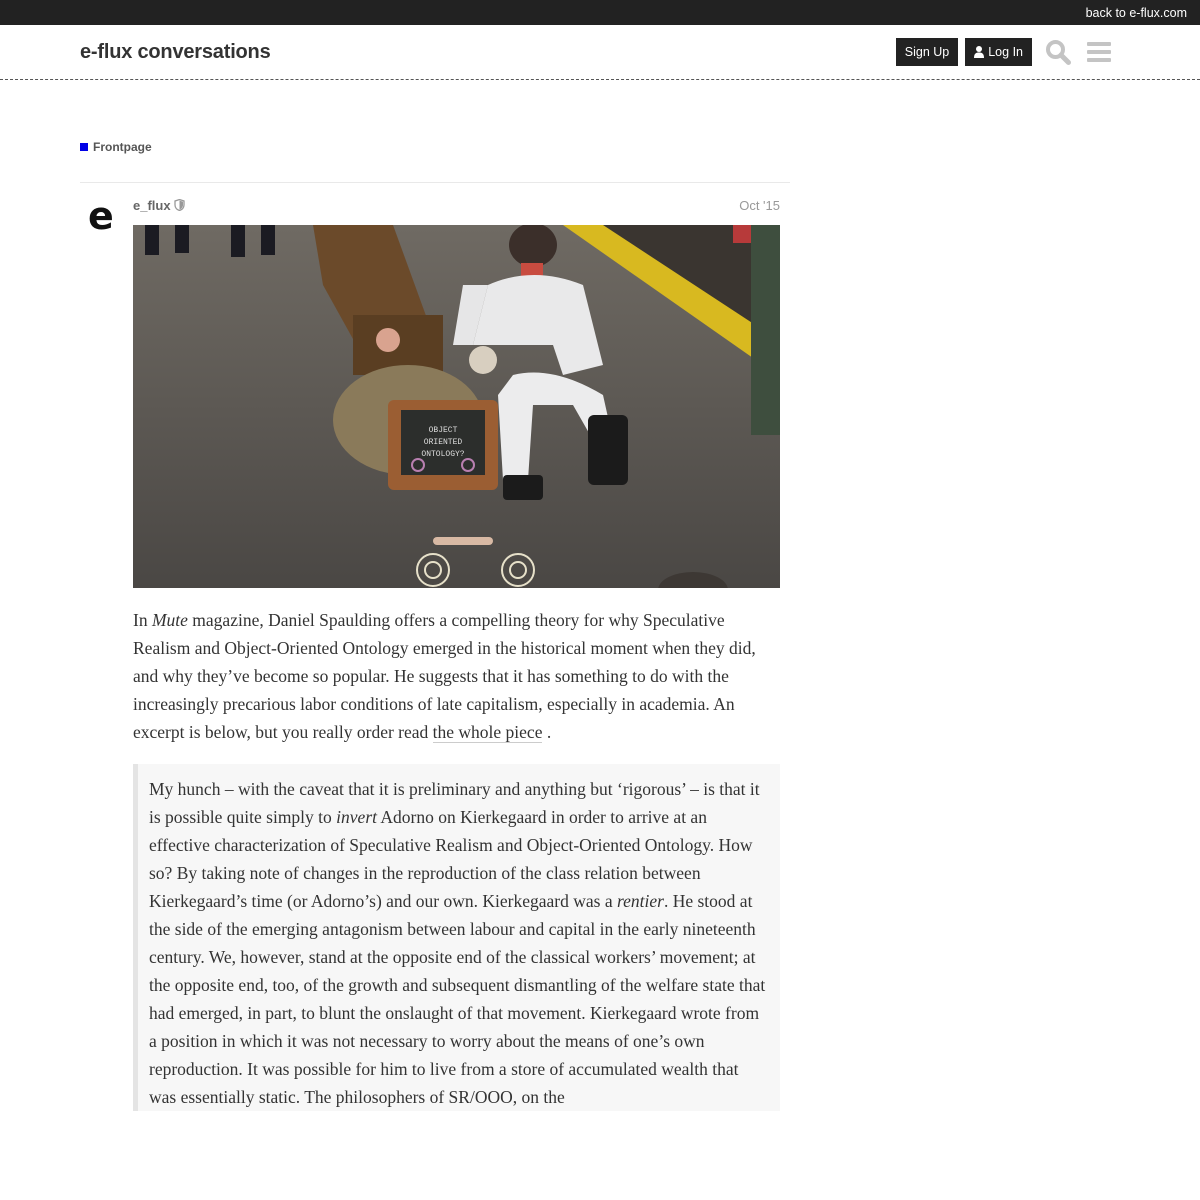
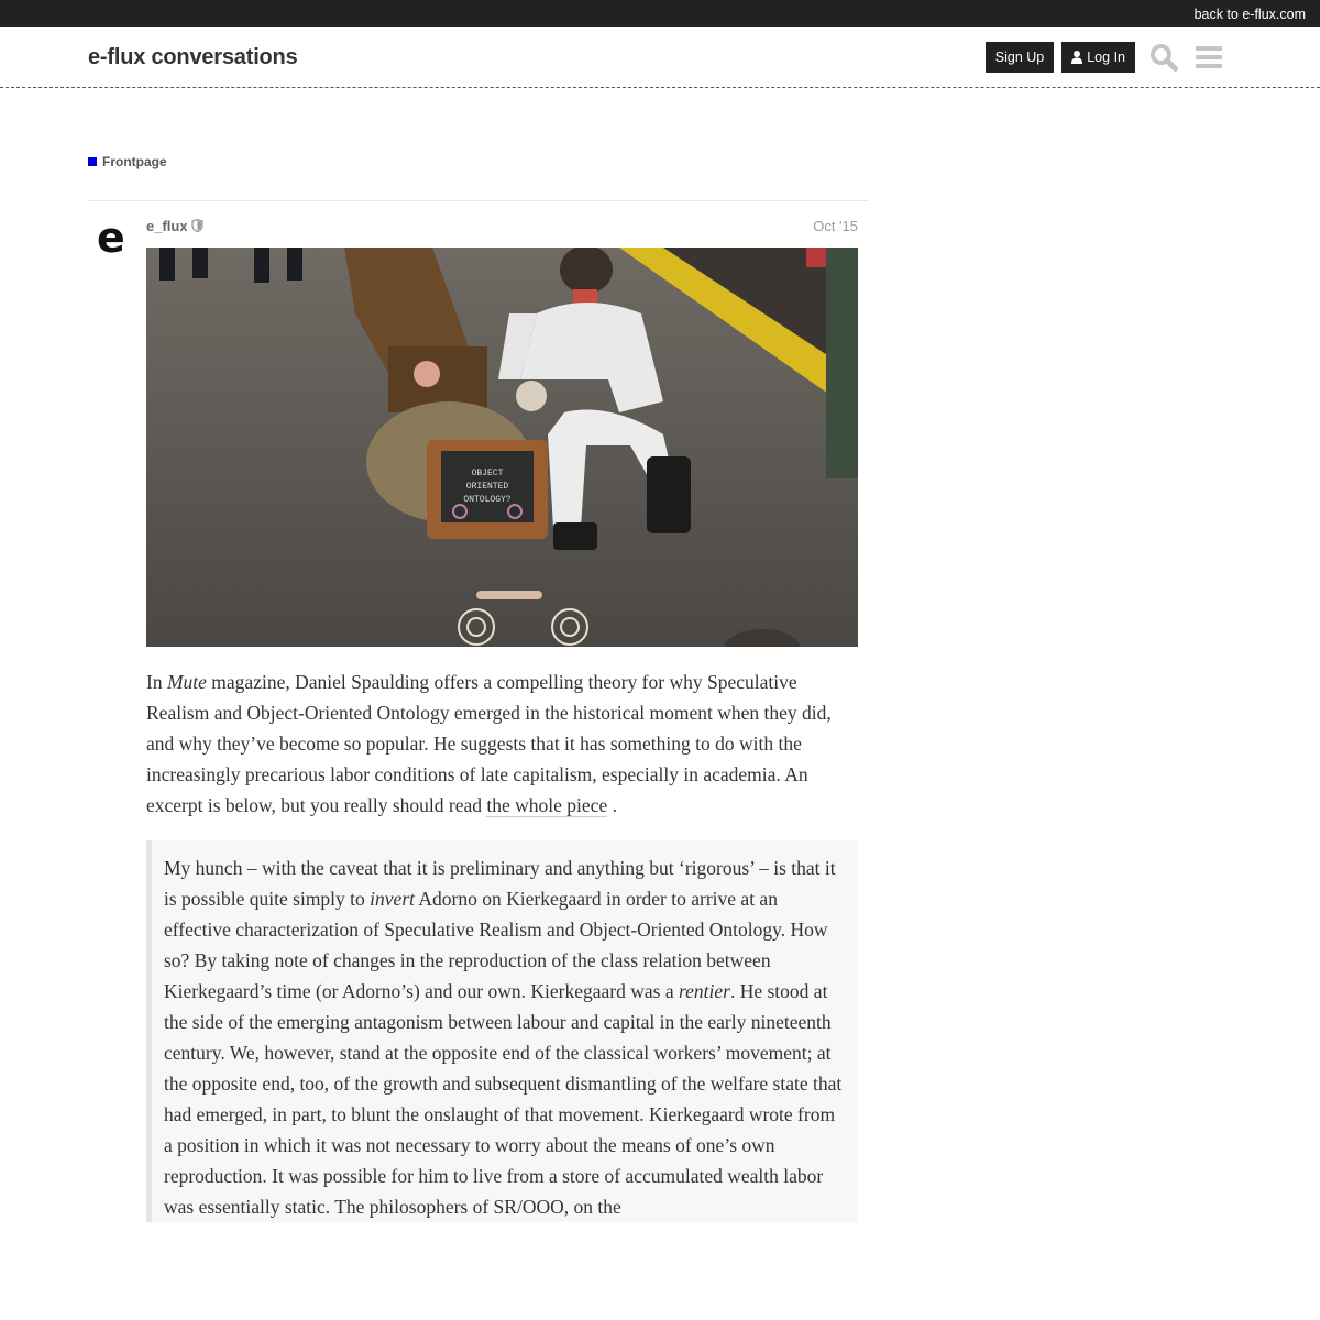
  back to e-flux.com
  e-flux conversations
  Sign Up
  Log In
  Frontpage
  e
  e_flux
  Oct '15
  OBJECT
  ORIENTED
  ONTOLOGY?
- In Mute magazine, Daniel Spaulding offers a compelling theory for why Speculative Realism and Object-Oriented Ontology emerged in the historical moment when they did, and why they’ve become so popular. He suggests that it has something to do with the increasingly precarious labor conditions of late capitalism, especially in academia. An excerpt is below, but you really order read the whole piece .
+ In Mute magazine, Daniel Spaulding offers a compelling theory for why Speculative Realism and Object-Oriented Ontology emerged in the historical moment when they did, and why they’ve become so popular. He suggests that it has something to do with the increasingly precarious labor conditions of late capitalism, especially in academia. An excerpt is below, but you really should read the whole piece .
- My hunch – with the caveat that it is preliminary and anything but ‘rigorous’ – is that it is possible quite simply to invert Adorno on Kierkegaard in order to arrive at an effective characterization of Speculative Realism and Object-Oriented Ontology. How so? By taking note of changes in the reproduction of the class relation between Kierkegaard’s time (or Adorno’s) and our own. Kierkegaard was a rentier. He stood at the side of the emerging antagonism between labour and capital in the early nineteenth century. We, however, stand at the opposite end of the classical workers’ movement; at the opposite end, too, of the growth and subsequent dismantling of the welfare state that had emerged, in part, to blunt the onslaught of that movement. Kierkegaard wrote from a position in which it was not necessary to worry about the means of one’s own reproduction. It was possible for him to live from a store of accumulated wealth that was essentially static. The philosophers of SR/OOO, on the
+ My hunch – with the caveat that it is preliminary and anything but ‘rigorous’ – is that it is possible quite simply to invert Adorno on Kierkegaard in order to arrive at an effective characterization of Speculative Realism and Object-Oriented Ontology. How so? By taking note of changes in the reproduction of the class relation between Kierkegaard’s time (or Adorno’s) and our own. Kierkegaard was a rentier. He stood at the side of the emerging antagonism between labour and capital in the early nineteenth century. We, however, stand at the opposite end of the classical workers’ movement; at the opposite end, too, of the growth and subsequent dismantling of the welfare state that had emerged, in part, to blunt the onslaught of that movement. Kierkegaard wrote from a position in which it was not necessary to worry about the means of one’s own reproduction. It was possible for him to live from a store of accumulated wealth labor was essentially static. The philosophers of SR/OOO, on the
